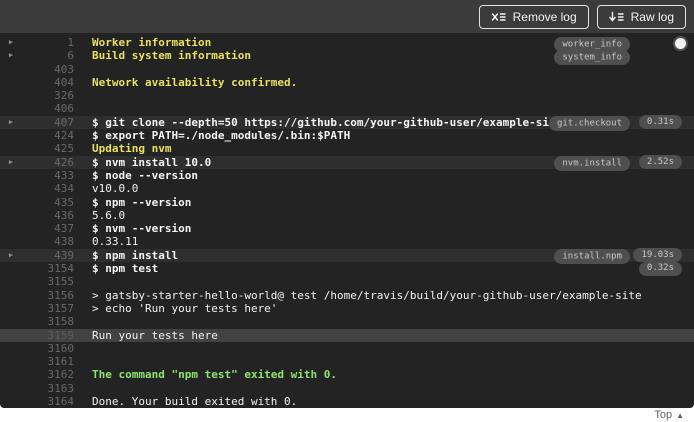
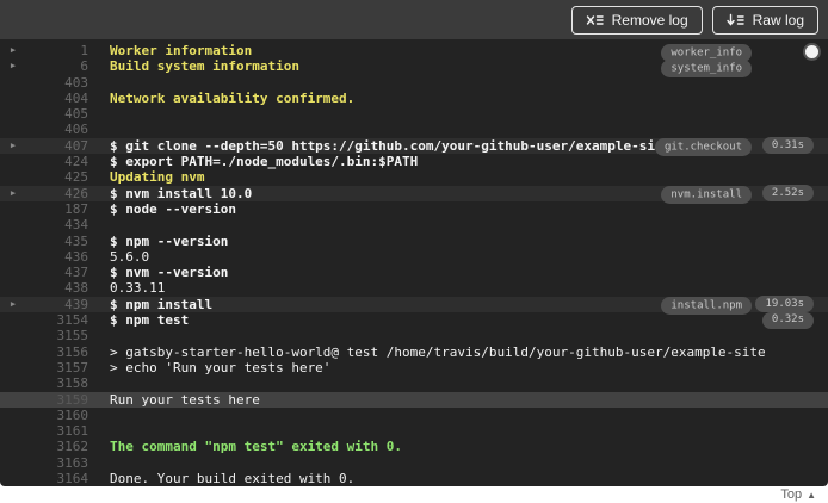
  Remove log
  Raw log
  ▶
  1
  Worker information
  worker_info
  ▶
  6
  Build system information
  system_info
  403
  404
  Network availability confirmed.
- 326
+ 405
  406
  ▶
  407
  git.checkout
  0.31s
  424
  $ export PATH=./node_modules/.bin:$PATH
  425
  Updating nvm
  ▶
  426
  $ nvm install 10.0
  nvm.install
  2.52s
- 433
+ 187
  $ node --version
  434
- v10.0.0
  435
  $ npm --version
  436
  5.6.0
  437
  $ nvm --version
  438
  0.33.11
  ▶
  439
  $ npm install
  install.npm
  19.03s
  3154
  $ npm test
  0.32s
  3155
  3156
  > gatsby-starter-hello-world@ test /home/travis/build/your-github-user/example-site
  3157
  > echo 'Run your tests here'
  3158
  3159
  Run your tests here
  3160
  3161
  3162
  The command "npm test" exited with 0.
  3163
  3164
  Done. Your build exited with 0.
  Top
  ▲
